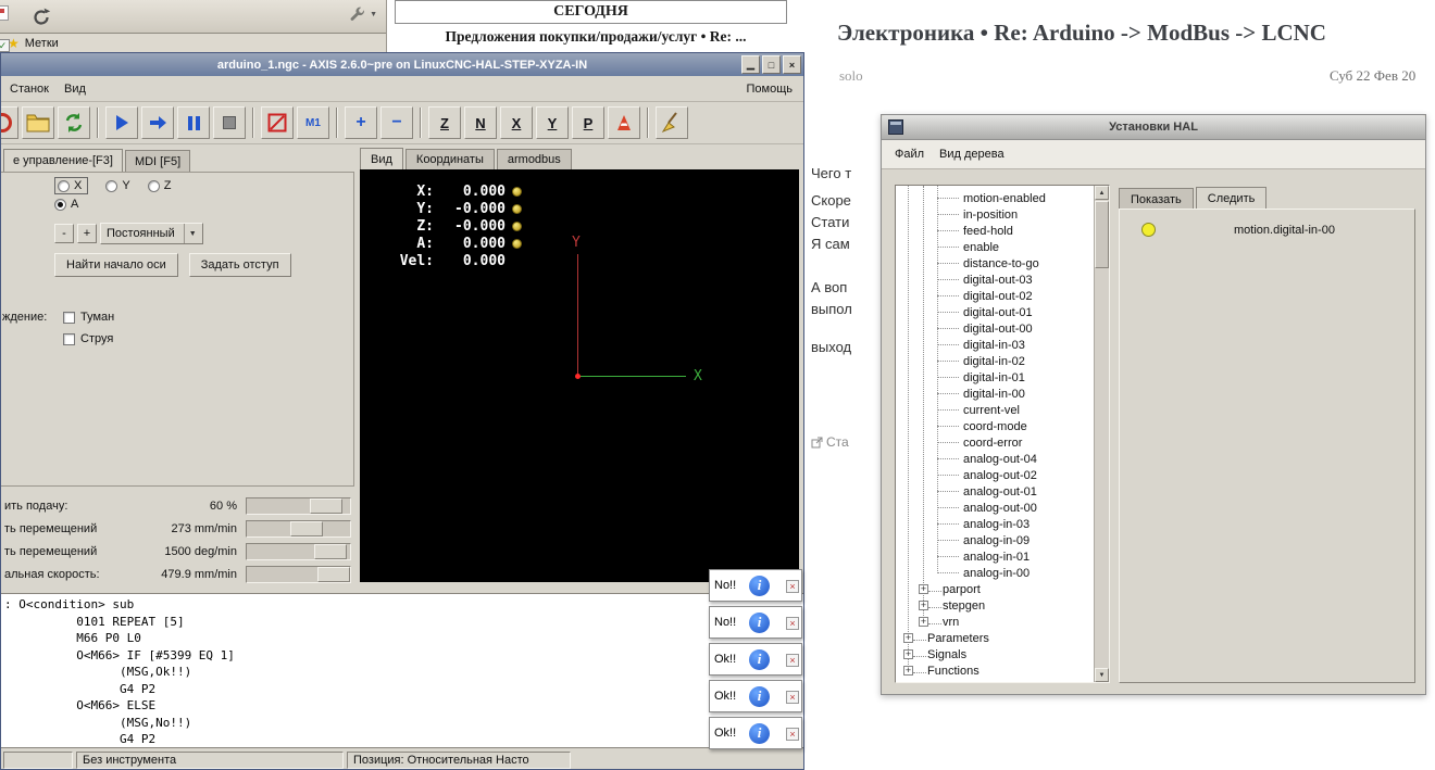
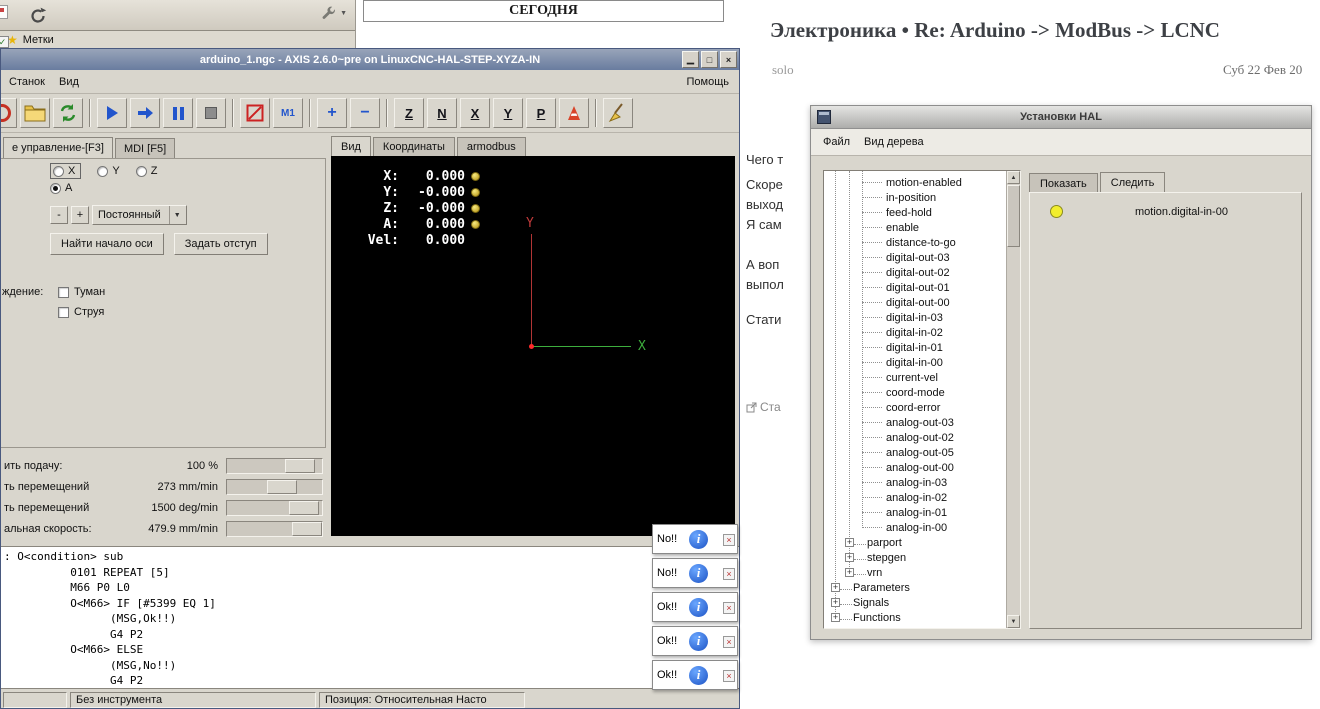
  ★
  Метки
  ✓
  СЕГОДНЯ
- Предложения покупки/продажи/услуг • Re: ...
  Электроника • Re: Arduino -> ModBus -> LCNC
  solo
  Суб 22 Фев 20
  Чего т
  Скоре
- Стати
+ выход
  Я сам
  А воп
  выпол
- выход
+ Стати
  Ста
  arduino_1.ngc - AXIS 2.6.0~pre on LinuxCNC-HAL-STEP-XYZA-IN
  ▁
  □
  ×
  Станок
  Вид
  Помощь
  M1
  +
  −
  Z
  N
  X
  Y
  P
  е управление-[F3]
  MDI [F5]
  X
  Y
  Z
  A
  -
  +
  Постоянный
  Найти начало оси
  Задать отступ
  ждение:
  Туман
  Струя
  Вид
  Координаты
  armodbus
  X:
  0.000
  Y:
  -0.000
  Z:
  -0.000
  A:
  0.000
  Vel:
  0.000
  Y
  X
  ить подачу:
- 60 %
+ 100 %
  ть перемещений
  273 mm/min
  ть перемещений
  1500 deg/min
  альная скорость:
  479.9 mm/min
  : O<condition> sub
  0101 REPEAT [5]
  M66 P0 L0
  O<M66> IF [#5399 EQ 1]
  (MSG,Ok!!)
  G4 P2
  O<M66> ELSE
  (MSG,No!!)
  G4 P2
  Без инструмента
  Позиция: Относительная Насто
  Установки HAL
  Файл
  Вид дерева
  motion-enabled
  in-position
  feed-hold
  enable
  distance-to-go
  digital-out-03
  digital-out-02
  digital-out-01
  digital-out-00
  digital-in-03
  digital-in-02
  digital-in-01
  digital-in-00
  current-vel
  coord-mode
  coord-error
- analog-out-04
+ analog-out-03
  analog-out-02
- analog-out-01
+ analog-out-05
  analog-out-00
  analog-in-03
- analog-in-09
+ analog-in-02
  analog-in-01
  analog-in-00
  +
  parport
  +
  stepgen
  +
  vrn
  +
  Parameters
  +
  Signals
  +
  Functions
  Показать
  Следить
  motion.digital-in-00
  No!!
  i
  ×
  No!!
  i
  ×
  Ok!!
  i
  ×
  Ok!!
  i
  ×
  Ok!!
  i
  ×
